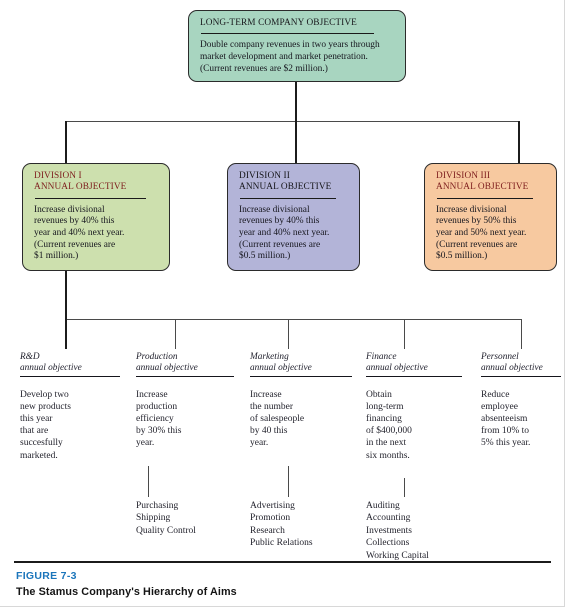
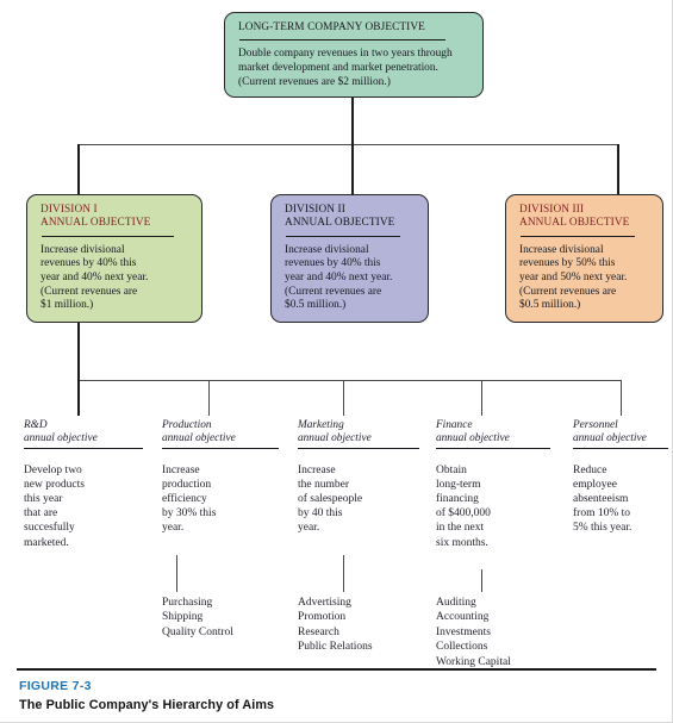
  LONG-TERM COMPANY OBJECTIVE
  Double company revenues in two years through
  market development and market penetration.
  (Current revenues are $2 million.)
  DIVISION I
  ANNUAL OBJECTIVE
  Increase divisional
  revenues by 40% this
  year and 40% next year.
  (Current revenues are
  $1 million.)
  DIVISION II
  ANNUAL OBJECTIVE
  Increase divisional
  revenues by 40% this
  year and 40% next year.
  (Current revenues are
  $0.5 million.)
  DIVISION III
  ANNUAL OBJECTIVE
  Increase divisional
  revenues by 50% this
  year and 50% next year.
  (Current revenues are
  $0.5 million.)
  R&D
  annual objective
  Develop two
  new products
  this year
  that are
  succesfully
  marketed.
  Production
  annual objective
  Increase
  production
  efficiency
  by 30% this
  year.
  Marketing
  annual objective
  Increase
  the number
  of salespeople
  by 40 this
  year.
  Finance
  annual objective
  Obtain
  long-term
  financing
  of $400,000
  in the next
  six months.
  Personnel
  annual objective
  Reduce
  employee
  absenteeism
  from 10% to
  5% this year.
  Purchasing
  Shipping
  Quality Control
  Advertising
  Promotion
  Research
  Public Relations
  Auditing
  Accounting
  Investments
  Collections
  Working Capital
  FIGURE 7-3
- The Stamus Company's Hierarchy of Aims
+ The Public Company's Hierarchy of Aims
